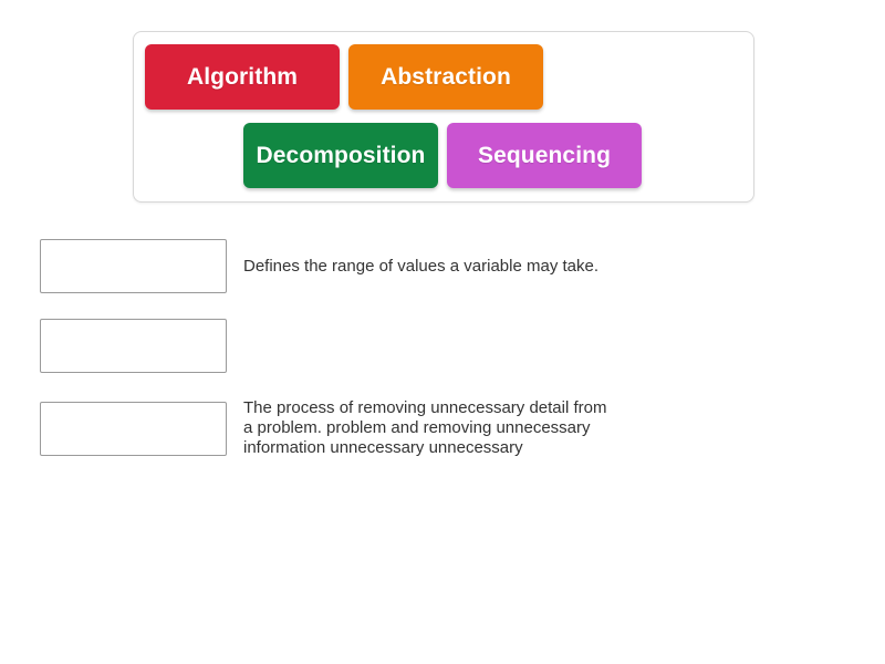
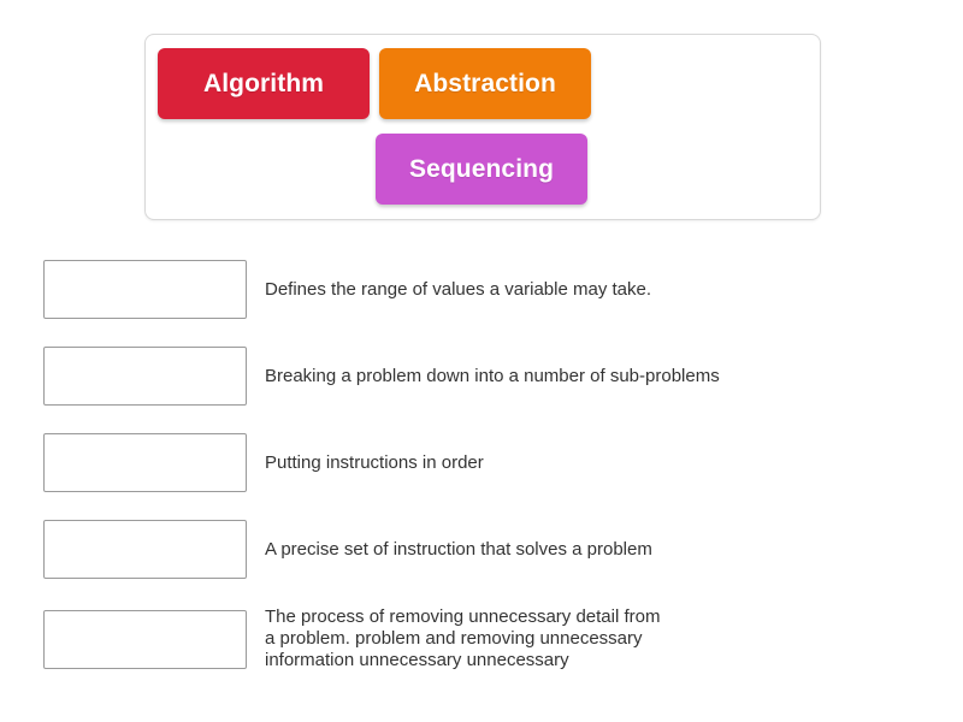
  Algorithm
  Abstraction
- Decomposition
  Sequencing
  Defines the range of values a variable may take.
+ Breaking a problem down into a number of sub-problems
+ Putting instructions in order
+ A precise set of instruction that solves a problem
  The process of removing unnecessary detail from
  a problem. problem and removing unnecessary
  information unnecessary unnecessary
